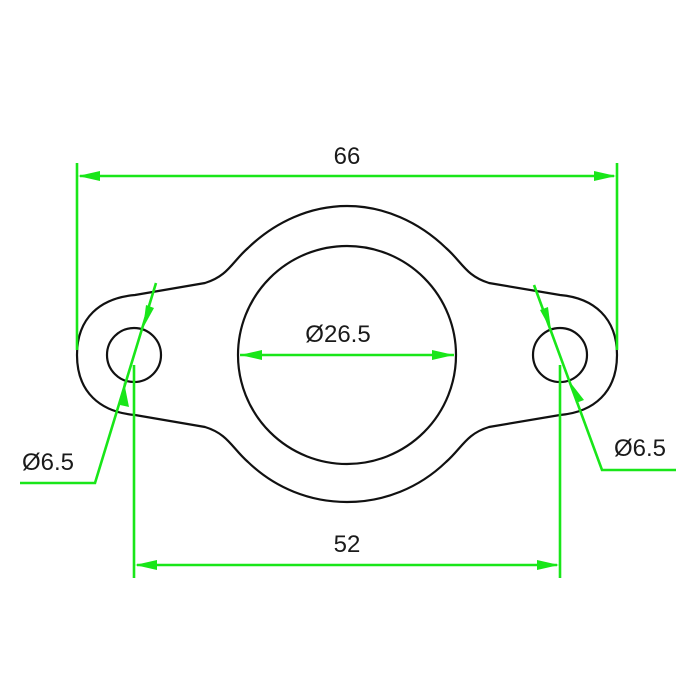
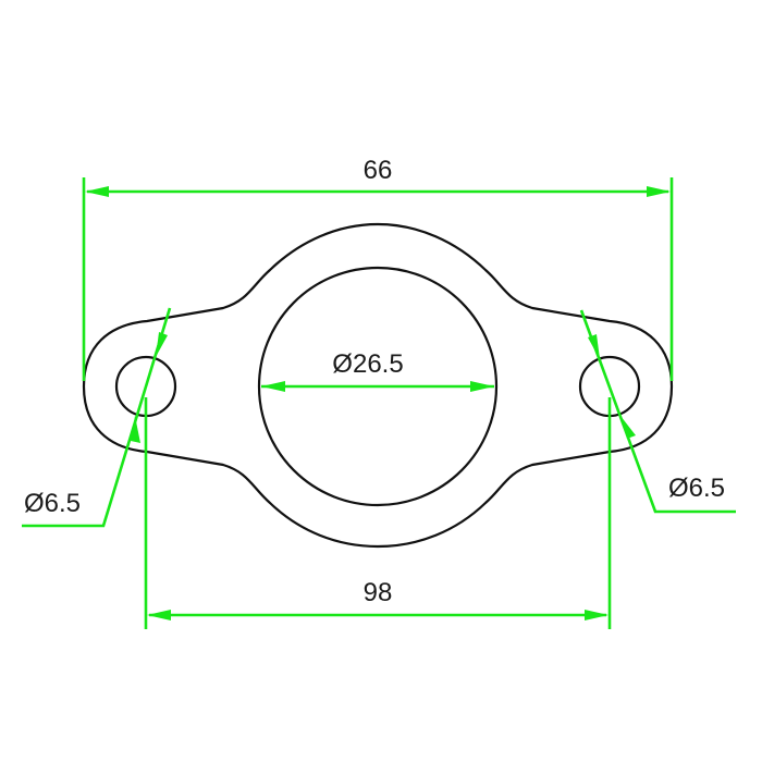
  66
  Ø26.5
  Ø6.5
  Ø6.5
- 52
+ 98
